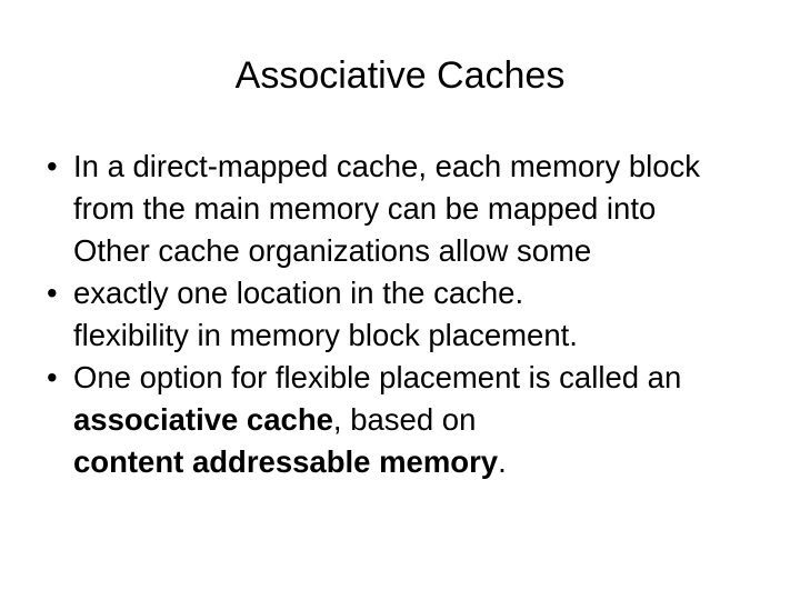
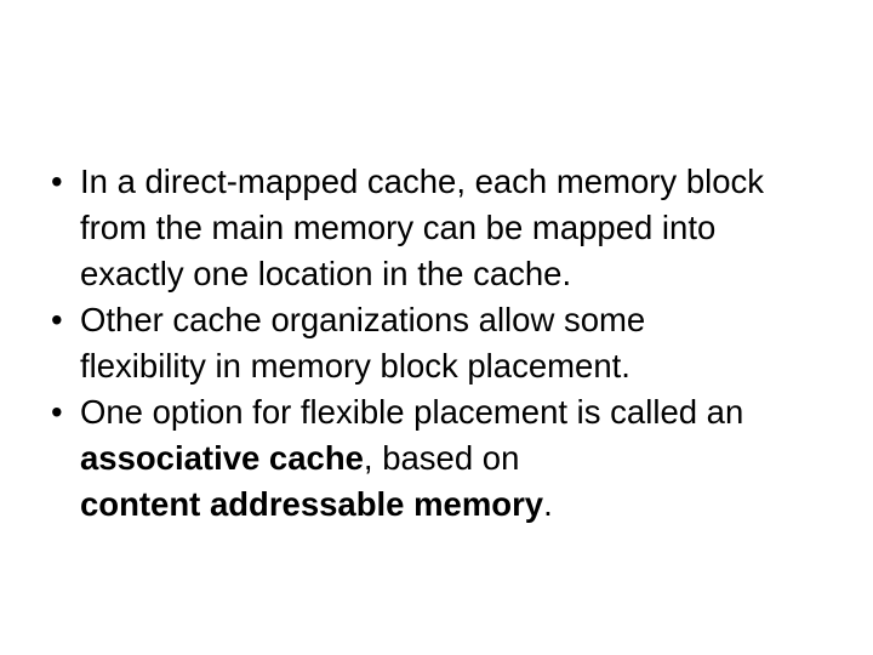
- Associative Caches
  •
  In a direct-mapped cache, each memory block
  from the main memory can be mapped into
- Other cache organizations allow some
+ exactly one location in the cache.
  •
- exactly one location in the cache.
+ Other cache organizations allow some
  flexibility in memory block placement.
  •
  One option for flexible placement is called an
  associative cache, based on
  content addressable memory.
